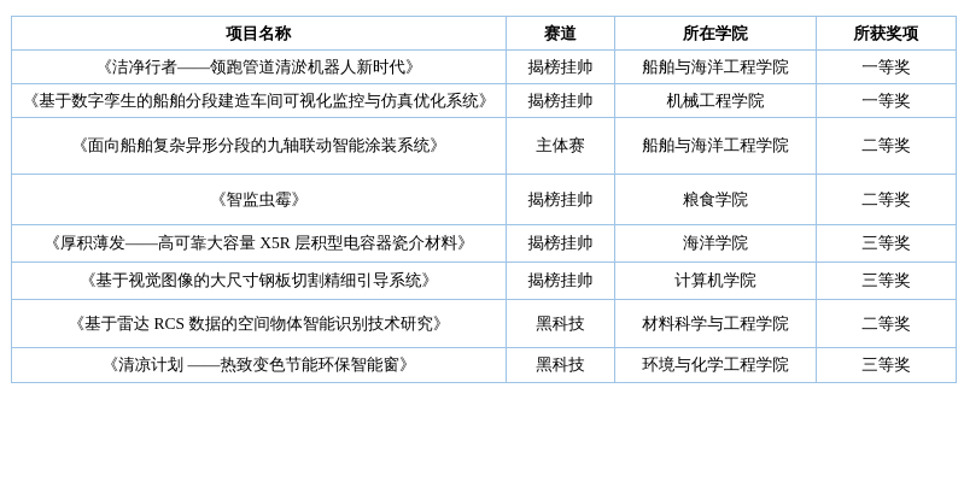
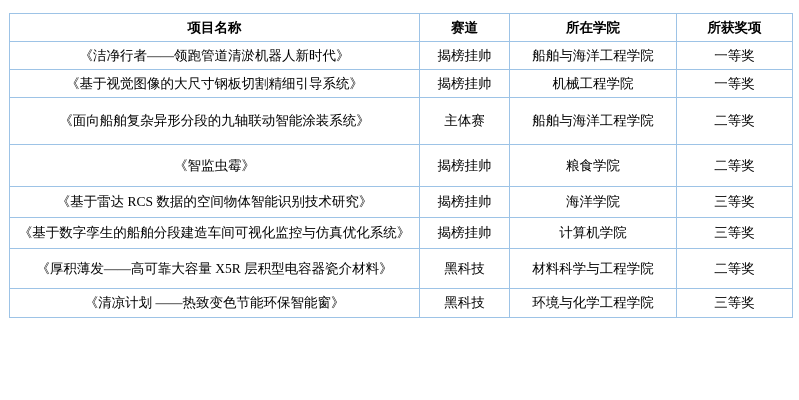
  项目名称	赛道	所在学院	所获奖项
  《洁净行者——领跑管道清淤机器人新时代》	揭榜挂帅	船舶与海洋工程学院	一等奖
- 《基于数字孪生的船舶分段建造车间可视化监控与仿真优化系统》	揭榜挂帅	机械工程学院	一等奖
+ 《基于视觉图像的大尺寸钢板切割精细引导系统》	揭榜挂帅	机械工程学院	一等奖
  《面向船舶复杂异形分段的九轴联动智能涂装系统》	主体赛	船舶与海洋工程学院	二等奖
  《智监虫霉》	揭榜挂帅	粮食学院	二等奖
- 《厚积薄发——高可靠大容量 X5R 层积型电容器瓷介材料》	揭榜挂帅	海洋学院	三等奖
+ 《基于雷达 RCS 数据的空间物体智能识别技术研究》	揭榜挂帅	海洋学院	三等奖
- 《基于视觉图像的大尺寸钢板切割精细引导系统》	揭榜挂帅	计算机学院	三等奖
+ 《基于数字孪生的船舶分段建造车间可视化监控与仿真优化系统》	揭榜挂帅	计算机学院	三等奖
- 《基于雷达 RCS 数据的空间物体智能识别技术研究》	黑科技	材料科学与工程学院	二等奖
+ 《厚积薄发——高可靠大容量 X5R 层积型电容器瓷介材料》	黑科技	材料科学与工程学院	二等奖
  《清凉计划 ——热致变色节能环保智能窗》	黑科技	环境与化学工程学院	三等奖
